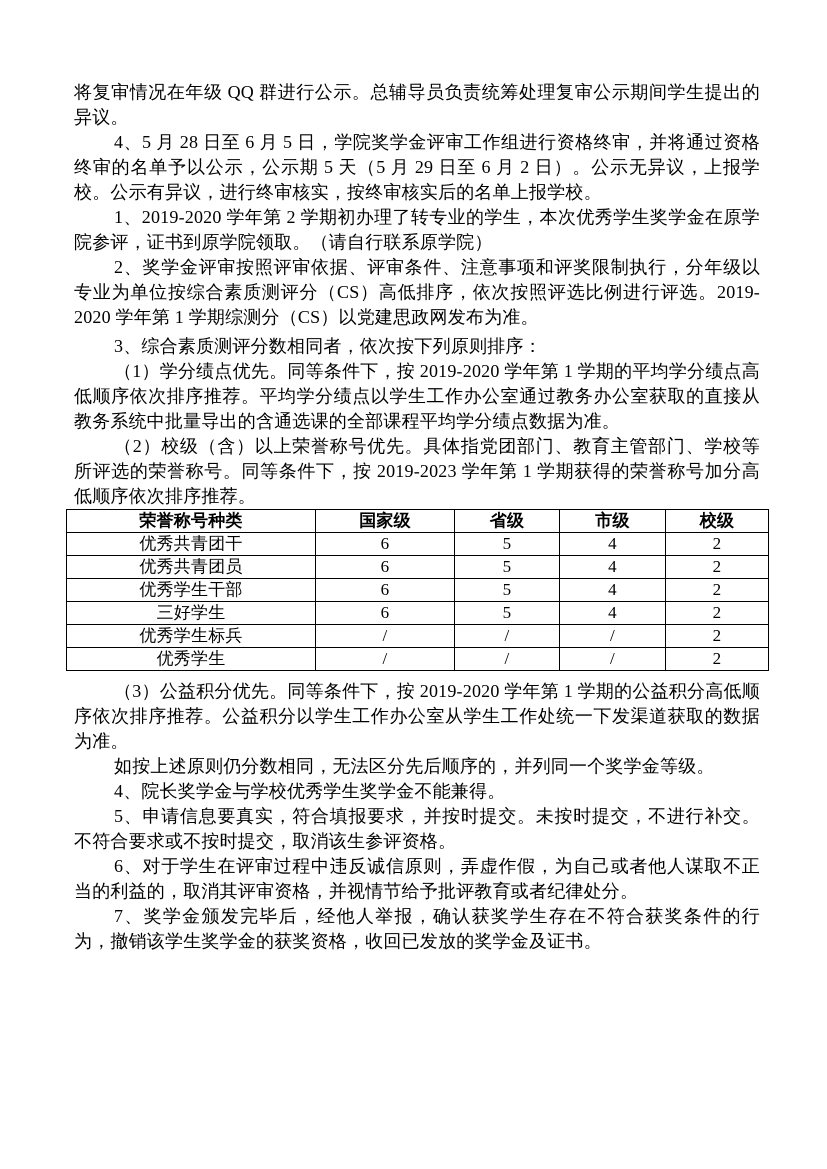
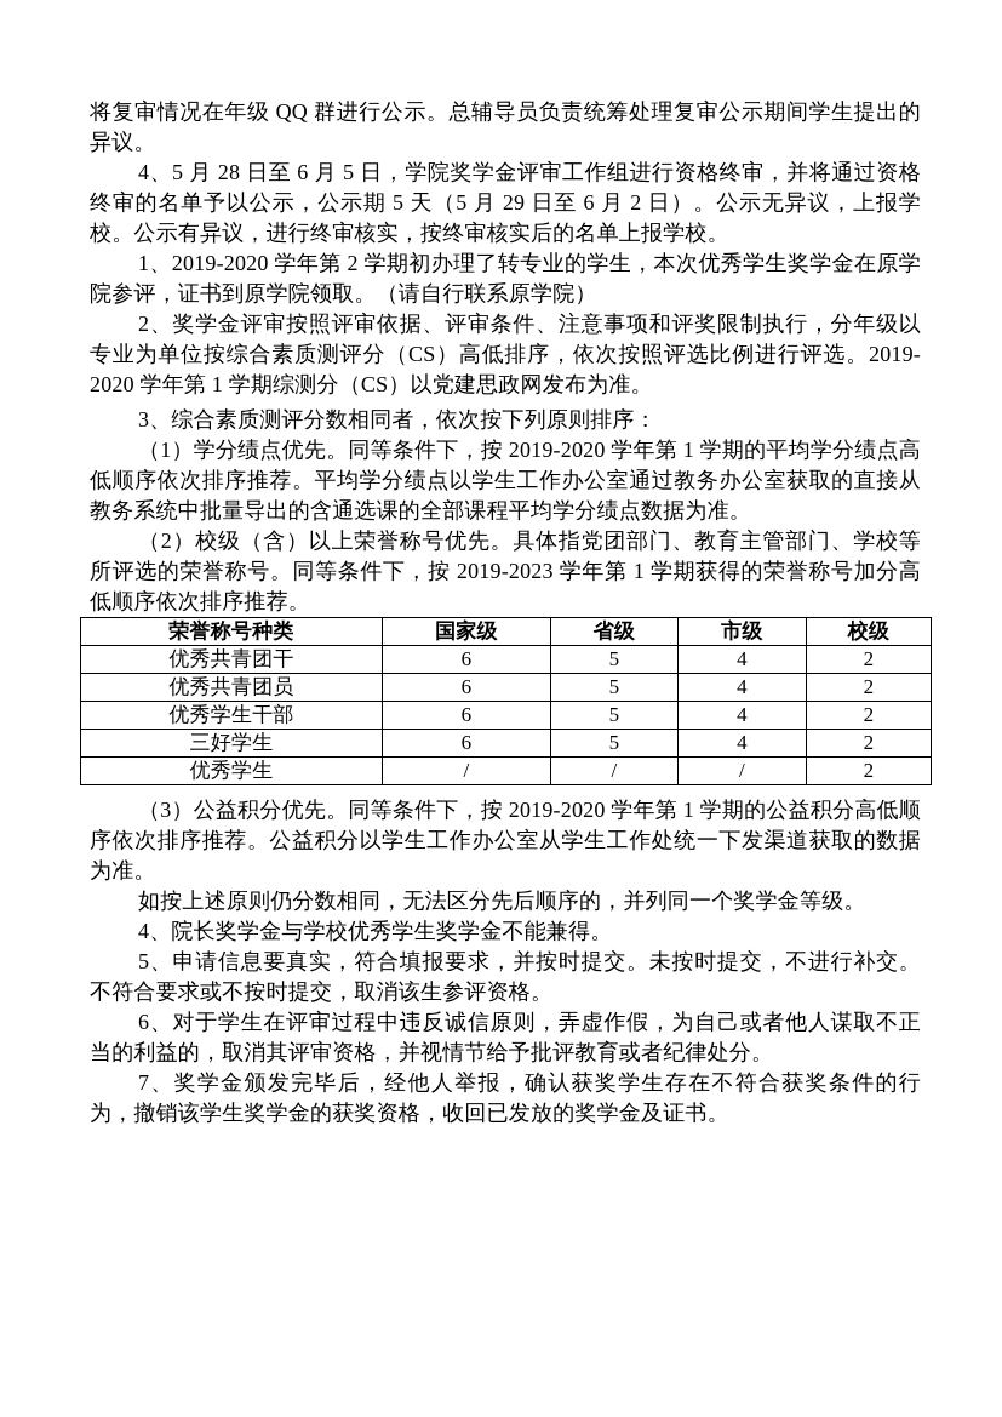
  将复审情况在年级 QQ 群进行公示。总辅导员负责统筹处理复审公示期间学生提出的异议。
  4、5 月 28 日至 6 月 5 日，学院奖学金评审工作组进行资格终审，并将通过资格终审的名单予以公示，公示期 5 天（5 月 29 日至 6 月 2 日）。公示无异议，上报学校。公示有异议，进行终审核实，按终审核实后的名单上报学校。
  1、2019-2020 学年第 2 学期初办理了转专业的学生，本次优秀学生奖学金在原学院参评，证书到原学院领取。（请自行联系原学院）
  2、奖学金评审按照评审依据、评审条件、注意事项和评奖限制执行，分年级以专业为单位按综合素质测评分（CS）高低排序，依次按照评选比例进行评选。2019-2020 学年第 1 学期综测分（CS）以党建思政网发布为准。
  3、综合素质测评分数相同者，依次按下列原则排序：
  （1）学分绩点优先。同等条件下，按 2019-2020 学年第 1 学期的平均学分绩点高低顺序依次排序推荐。平均学分绩点以学生工作办公室通过教务办公室获取的直接从教务系统中批量导出的含通选课的全部课程平均学分绩点数据为准。
  （2）校级（含）以上荣誉称号优先。具体指党团部门、教育主管部门、学校等所评选的荣誉称号。同等条件下，按 2019-2023 学年第 1 学期获得的荣誉称号加分高低顺序依次排序推荐。
  荣誉称号种类	国家级	省级	市级	校级
  优秀共青团干	6	5	4	2
  优秀共青团员	6	5	4	2
  优秀学生干部	6	5	4	2
  三好学生	6	5	4	2
- 优秀学生标兵	/	/	/	2
  优秀学生	/	/	/	2
  （3）公益积分优先。同等条件下，按 2019-2020 学年第 1 学期的公益积分高低顺序依次排序推荐。公益积分以学生工作办公室从学生工作处统一下发渠道获取的数据为准。
  如按上述原则仍分数相同，无法区分先后顺序的，并列同一个奖学金等级。
  4、院长奖学金与学校优秀学生奖学金不能兼得。
  5、申请信息要真实，符合填报要求，并按时提交。未按时提交，不进行补交。不符合要求或不按时提交，取消该生参评资格。
  6、对于学生在评审过程中违反诚信原则，弄虚作假，为自己或者他人谋取不正当的利益的，取消其评审资格，并视情节给予批评教育或者纪律处分。
  7、奖学金颁发完毕后，经他人举报，确认获奖学生存在不符合获奖条件的行为，撤销该学生奖学金的获奖资格，收回已发放的奖学金及证书。
